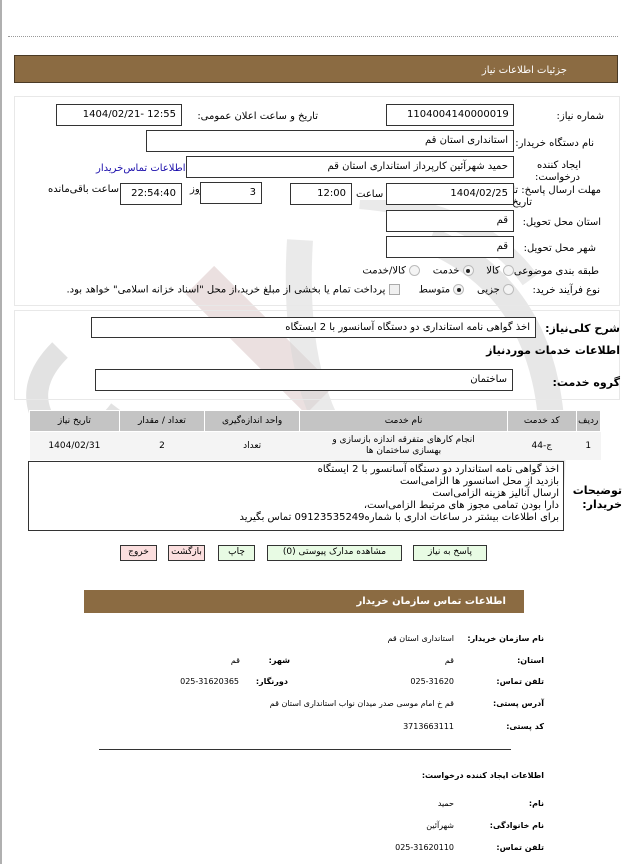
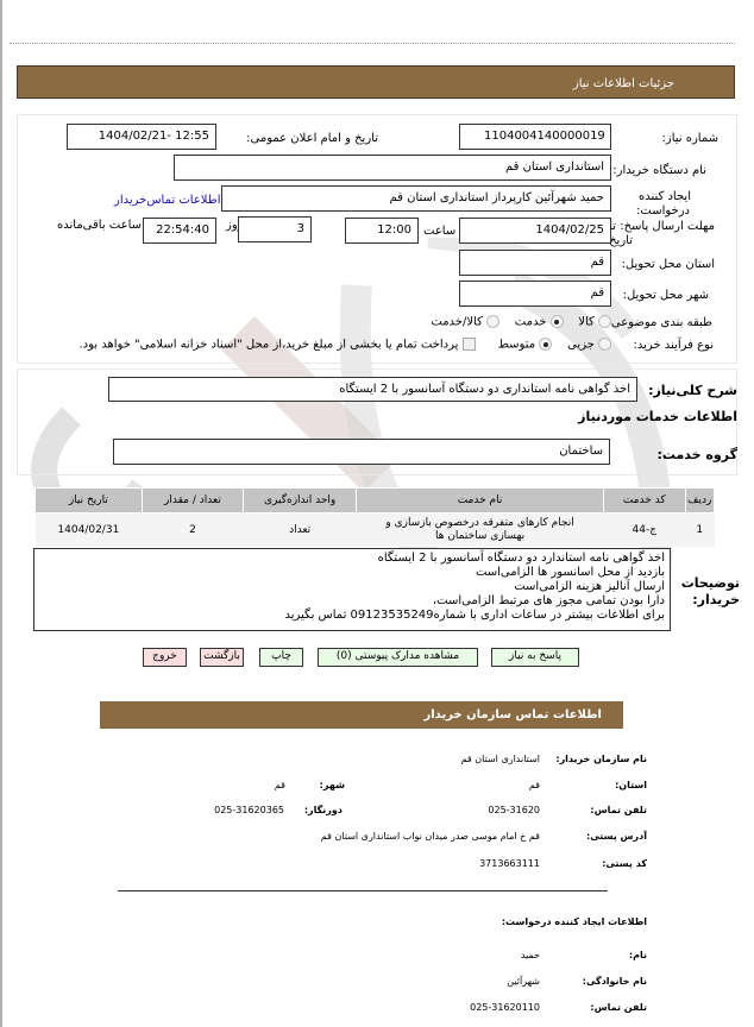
  جزئیات اطلاعات نیاز
  شماره نیاز:
  1104004140000019
- تاریخ و ساعت اعلان عمومی:
+ تاریخ و امام اعلان عمومی:
  1404/02/21- 12:55
  نام دستگاه خریدار:
  استانداری استان قم
  ایجاد کننده
  درخواست:
  حمید شهرآئین کارپرداز استانداری استان قم
  اطلاعات تماس‌خریدار
  مهلت ارسال پاسخ: ت
  تاریخ
  1404/02/25
  ساعت
  12:00
  3
  22:54:40
  ساعت باقی‌مانده
  استان محل تحویل:
  قم
  شهر محل تحویل:
  قم
  طبقه بندی موضوعی
  کالا خدمت کالا/خدمت
  نوع فرآیند خرید:
  جزیی متوسط پرداخت تمام یا بخشی از مبلغ خرید،از محل "اسناد خزانه اسلامی" خواهد بود.
  شرح کلی‌نیاز:
  اخذ گواهی نامه استانداری دو دستگاه آسانسور با 2 ایستگاه
  اطلاعات خدمات موردنیاز
  گروه خدمت:
  ساختمان
  ردیف	کد خدمت	نام خدمت	واحد اندازه‌گیری	تعداد / مقدار	تاریخ نیاز
- 1	ج-44	انجام کارهای متفرقه اندازه بازسازی وبهسازی ساختمان ها	تعداد	2	1404/02/31
+ 1	ج-44	انجام کارهای متفرقه درخصوص بازسازی وبهسازی ساختمان ها	تعداد	2	1404/02/31
  توضیحات
  خریدار:
  اخذ گواهی نامه استاندارد دو دستگاه آسانسور با 2 ایستگاه
  بازدید از محل اسانسور ها الزامی‌است
  ارسال آنالیز هزینه الزامی‌است
  دارا بودن تمامی مجوز های مرتبط الزامی‌است،
  برای اطلاعات بیشتر در ساعات اداری با شماره09123535249 تماس بگیرید
  پاسخ به نیاز
  مشاهده مدارک پیوستی (0)
  چاپ
  بازگشت
  خروج
  اطلاعات تماس سازمان خریدار
  نام سازمان خریدار:
  استانداری استان قم
  استان:
  قم
  شهر:
  قم
  تلفن تماس:
  025-31620
  دورنگار:
  025-31620365
  آدرس پستی:
  قم خ امام موسی صدر میدان نواب استانداری استان قم
  کد پستی:
  3713663111
  اطلاعات ایجاد کننده درخواست:
  نام:
  حمید
  نام خانوادگی:
  شهرآئین
  تلفن تماس:
  025-31620110
